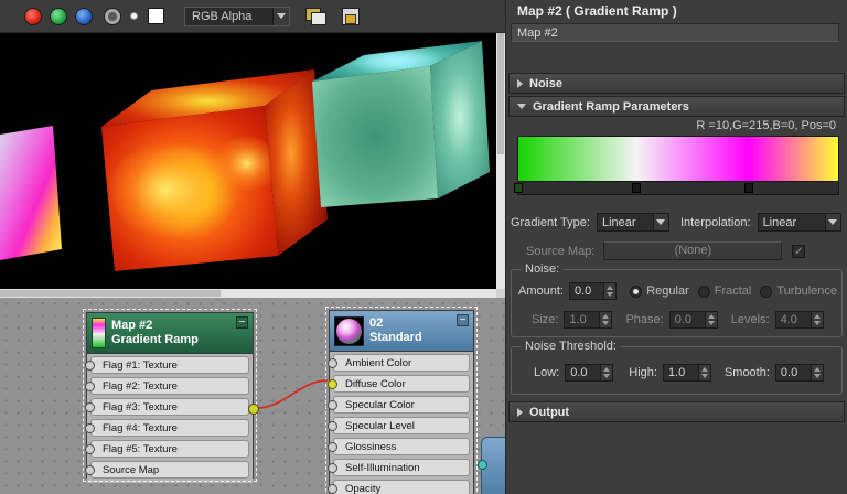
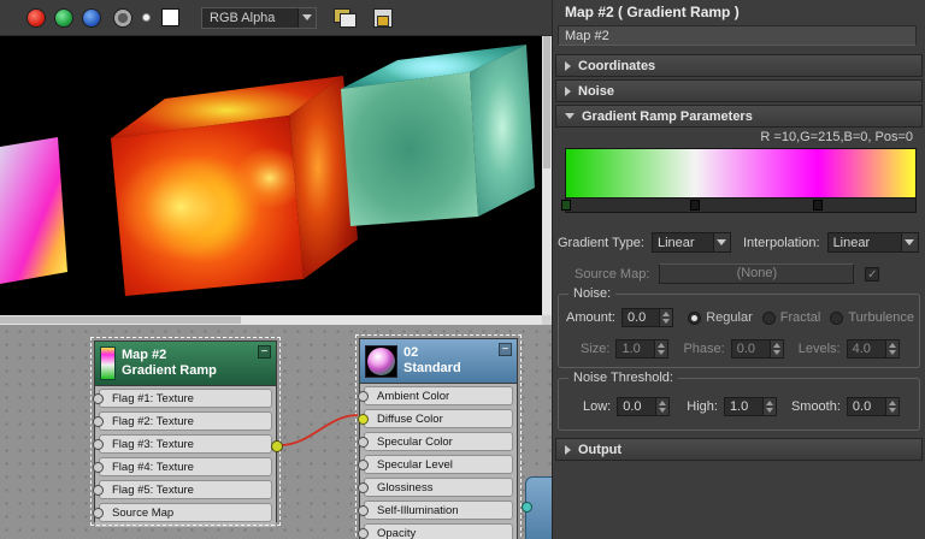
  RGB Alpha
  Map #2
  Gradient Ramp
  −
  Flag #1: Texture
  Flag #2: Texture
  Flag #3: Texture
  Flag #4: Texture
  Flag #5: Texture
  Source Map
  02
  Standard
  −
  Ambient Color
  Diffuse Color
  Specular Color
  Specular Level
  Glossiness
  Self-Illumination
  Opacity
  Map #2 ( Gradient Ramp )
  Map #2
+ Coordinates
  Noise
  Gradient Ramp Parameters
  R =10,G=215,B=0, Pos=0
  Gradient Type:
  Linear
  Interpolation:
  Linear
  Source Map:
  (None)
  ✓
  Noise:
  Amount:
  0.0
  Regular
  Fractal
  Turbulence
  Size:
  1.0
  Phase:
  0.0
  Levels:
  4.0
  Noise Threshold:
  Low:
  0.0
  High:
  1.0
  Smooth:
  0.0
  Output
